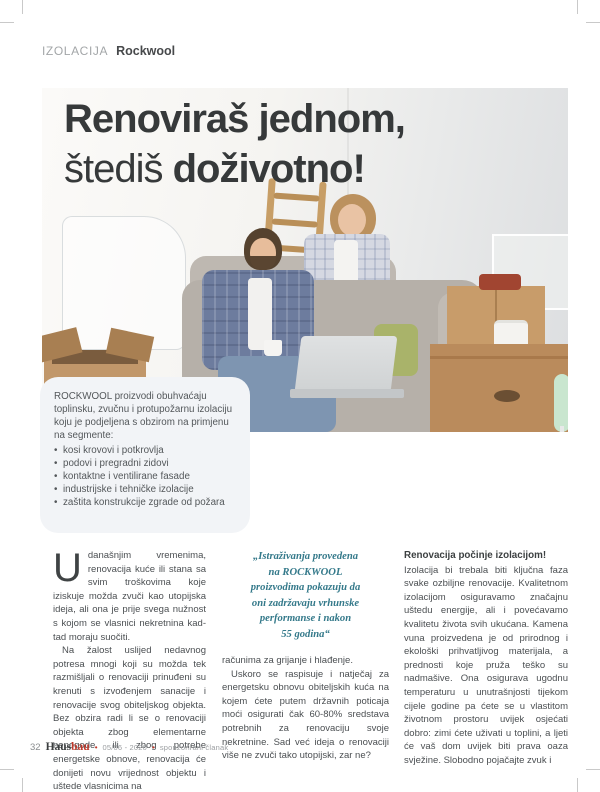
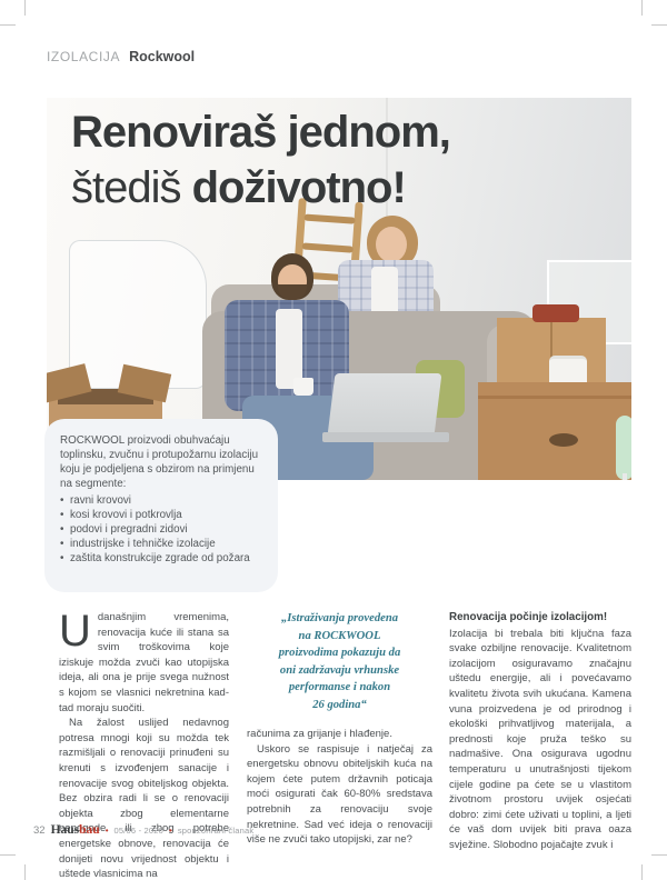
  IZOLACIJA
  Rockwool
  Renoviraš jednom,
  štediš doživotno!
  ROCKWOOL proizvodi obuhvaćaju toplinsku, zvučnu i protupožarnu izolaciju koju je podjeljena s obzirom na primjenu na segmente:
+ ravni krovovi
  kosi krovovi i potkrovlja
  podovi i pregradni zidovi
- kontaktne i ventilirane fasade
  industrijske i tehničke izolacije
  zaštita konstrukcije zgrade od požara
  U
  današnjim vremenima, renovacija kuće ili stana sa svim troškovima koje iziskuje možda zvuči kao utopijska ideja, ali ona je prije svega nužnost s kojom se vlasnici nekretnina kad-tad moraju suočiti.
  Na žalost uslijed nedavnog potresa mnogi koji su možda tek razmišljali o renovaciji prinuđeni su krenuti s izvođenjem sanacije i renovacije svog obiteljskog objekta. Bez obzira radi li se o renovaciji objekta zbog elementarne nepogode ili zbog potrebe energetske obnove, renovacija će donijeti novu vrijednost objektu i uštede vlasnicima na
  „Istraživanja provedena
  na ROCKWOOL
  proizvodima pokazuju da
  oni zadržavaju vrhunske
  performanse i nakon
- 55 godina“
+ 26 godina“
  računima za grijanje i hlađenje.
  Uskoro se raspisuje i natječaj za energetsku obnovu obiteljskih kuća na kojem ćete putem državnih poticaja moći osigurati čak 60-80% sredstava potrebnih za renovaciju svoje nekretnine. Sad već ideja o renovaciji više ne zvuči tako utopijski, zar ne?
  Renovacija počinje izolacijom!
  Izolacija bi trebala biti ključna faza svake ozbiljne renovacije. Kvalitetnom izolacijom osiguravamo značajnu uštedu energije, ali i povećavamo kvalitetu života svih ukućana. Kamena vuna proizvedena je od prirodnog i ekološki prihvatljivog materijala, a prednosti koje pruža teško su nadmašive. Ona osigurava ugodnu temperaturu u unutrašnjosti tijekom cijele godine pa ćete se u vlastitom životnom prostoru uvijek osjećati dobro: zimi ćete uživati u toplini, a ljeti će vaš dom uvijek biti prava oaza svježine. Slobodno pojačajte zvuk i
  32
  Hausbau
  •
  05/06 - 2020
  •
  sponzorirani članak
